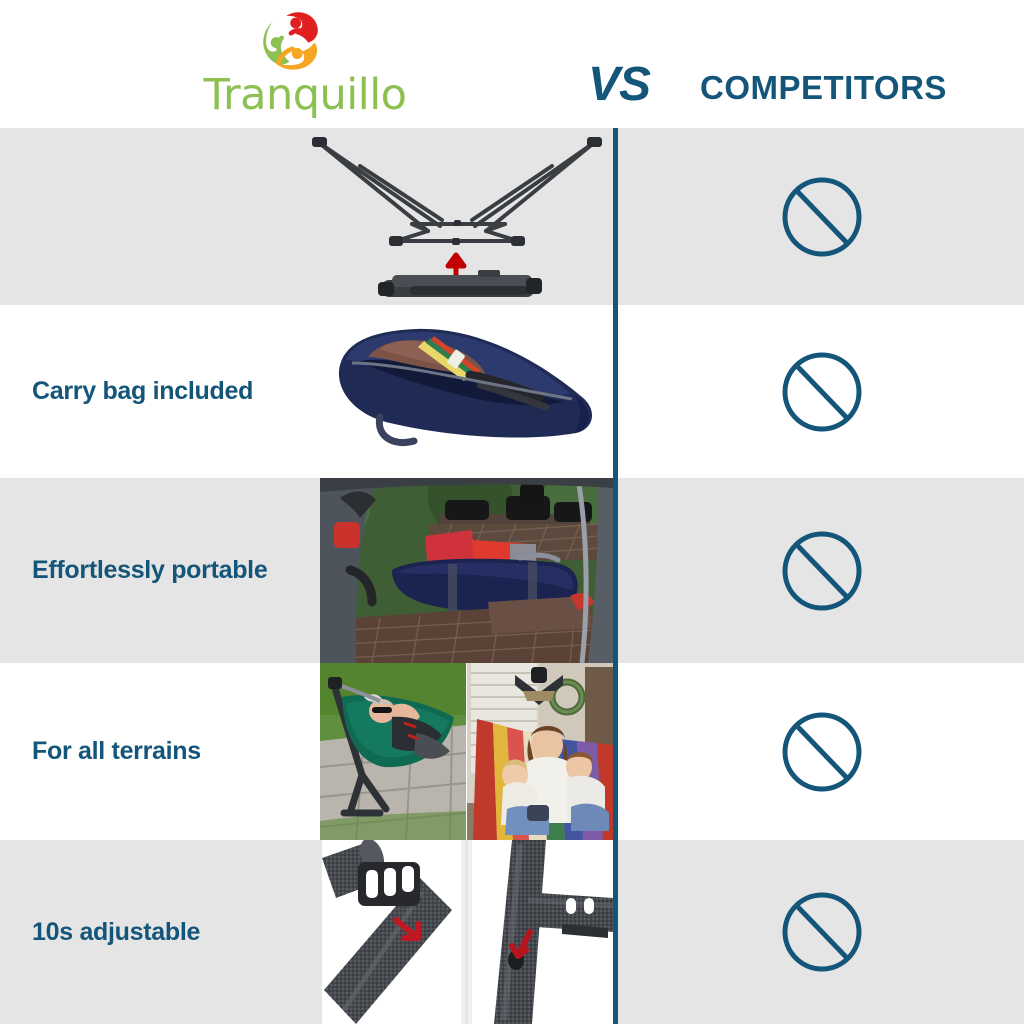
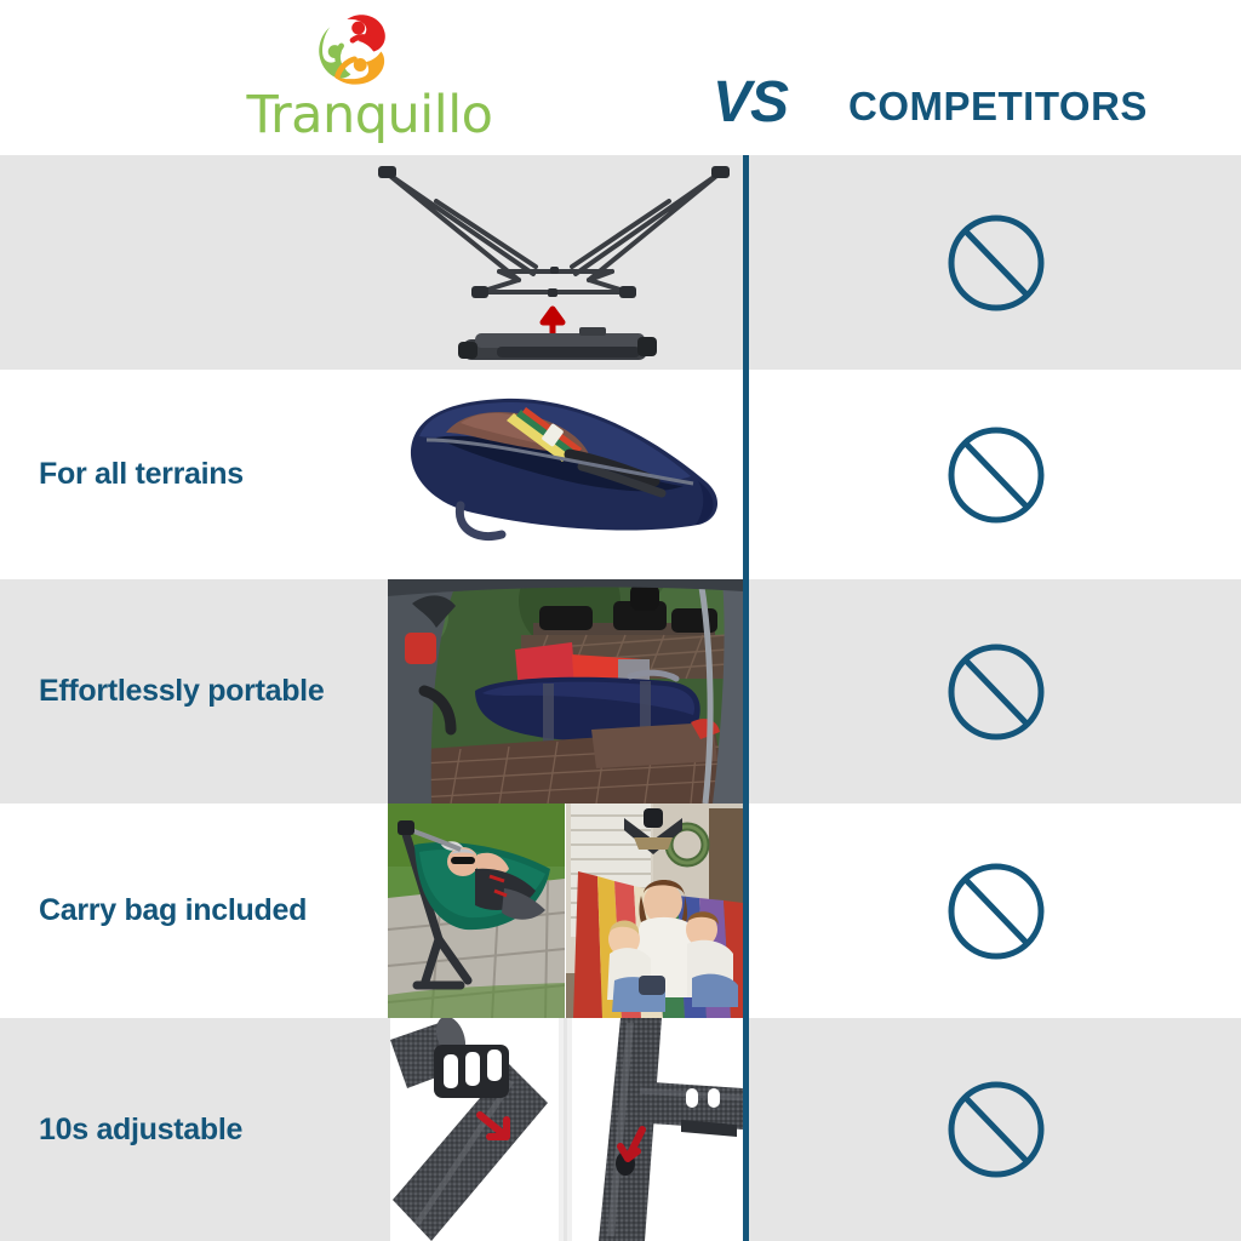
  Tranquillo
  VS
  COMPETITORS
- Carry bag included
+ For all terrains
  Effortlessly portable
- For all terrains
+ Carry bag included
  10s adjustable
